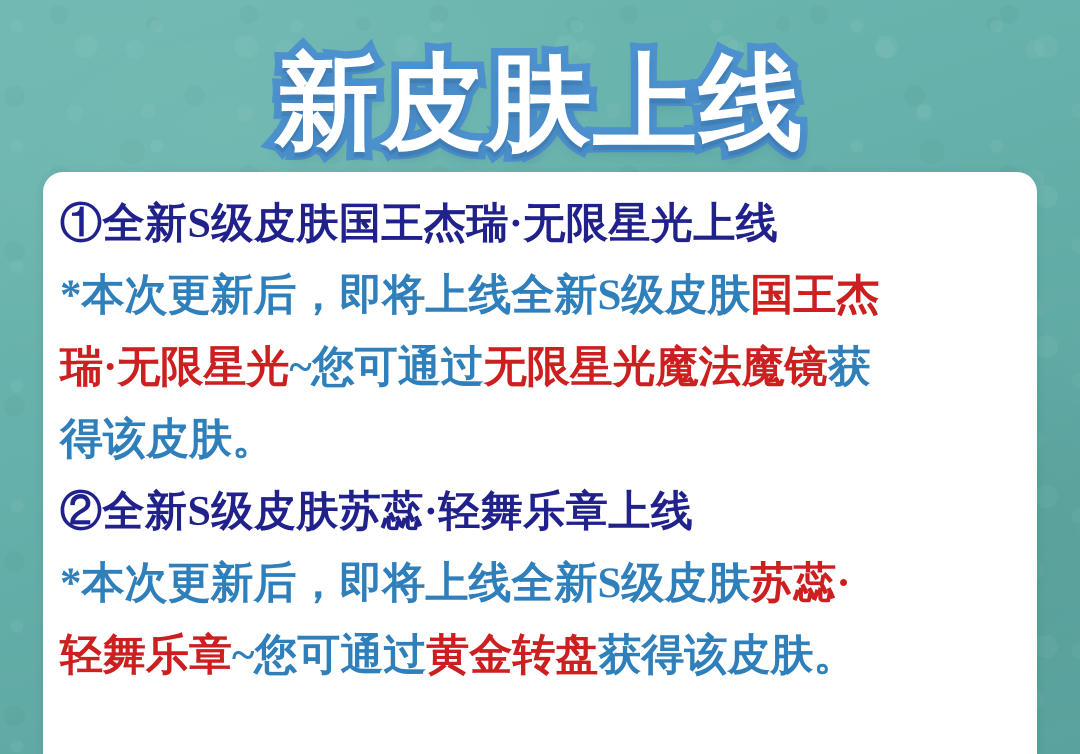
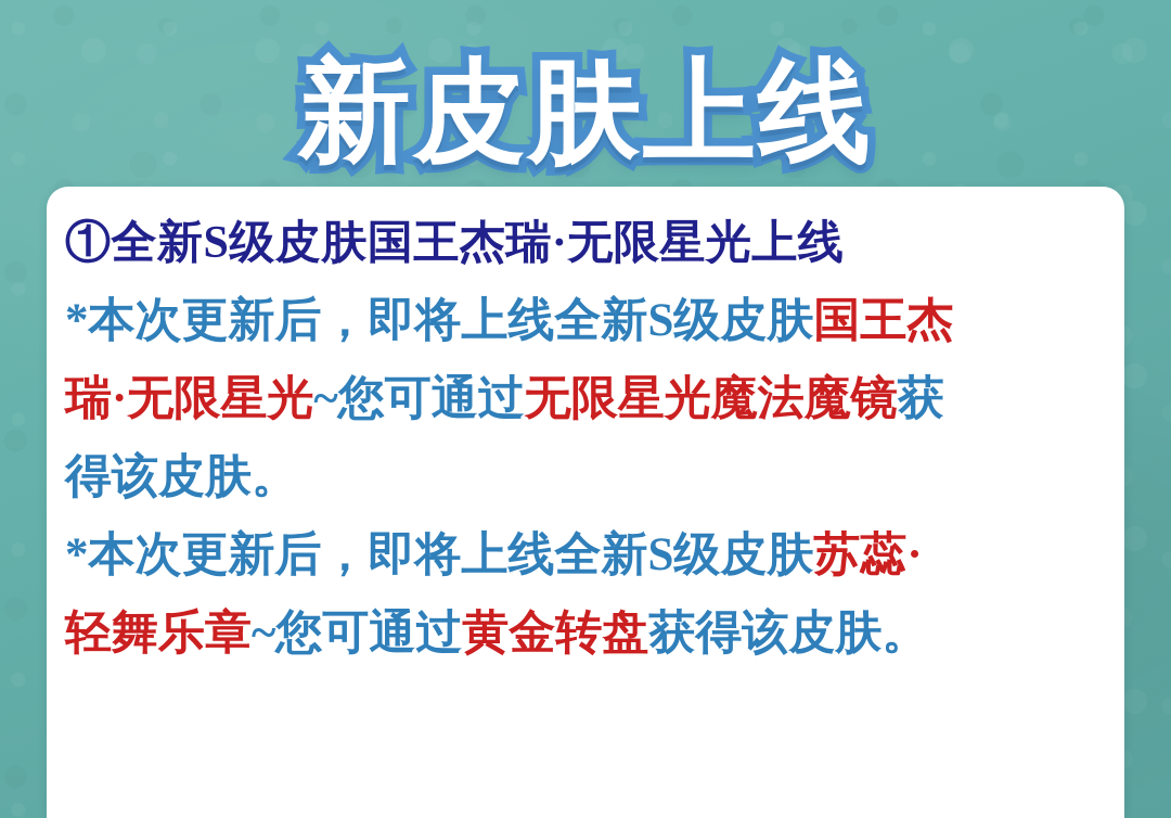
  新皮肤上线
  ①全新S级皮肤国王杰瑞·无限星光上线
  *本次更新后，即将上线全新S级皮肤国王杰
  瑞·无限星光~您可通过无限星光魔法魔镜获
  得该皮肤。
- ②全新S级皮肤苏蕊·轻舞乐章上线
  *本次更新后，即将上线全新S级皮肤苏蕊·
  轻舞乐章~您可通过黄金转盘获得该皮肤。
